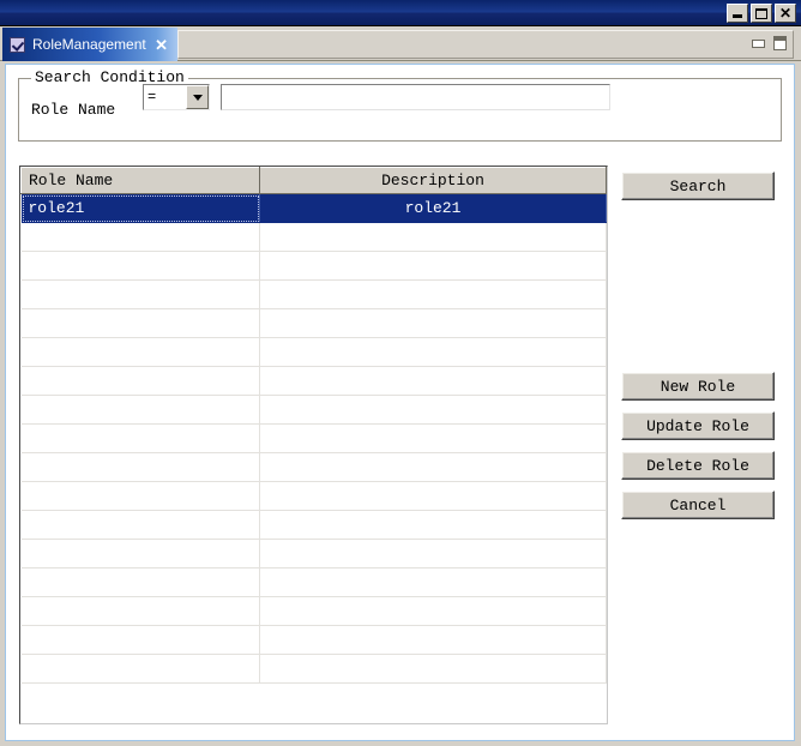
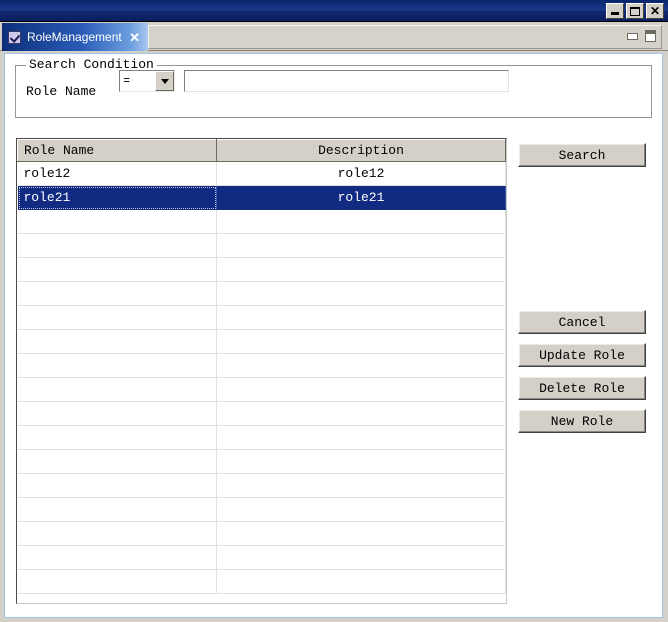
  ✕
  RoleManagement
  ✕
  Search Condition
  Role Name
  =
  Search
  Role Name	Description
+ role12	role12
  role21	role21
- New Role
+ Cancel
  Update Role
  Delete Role
- Cancel
+ New Role
